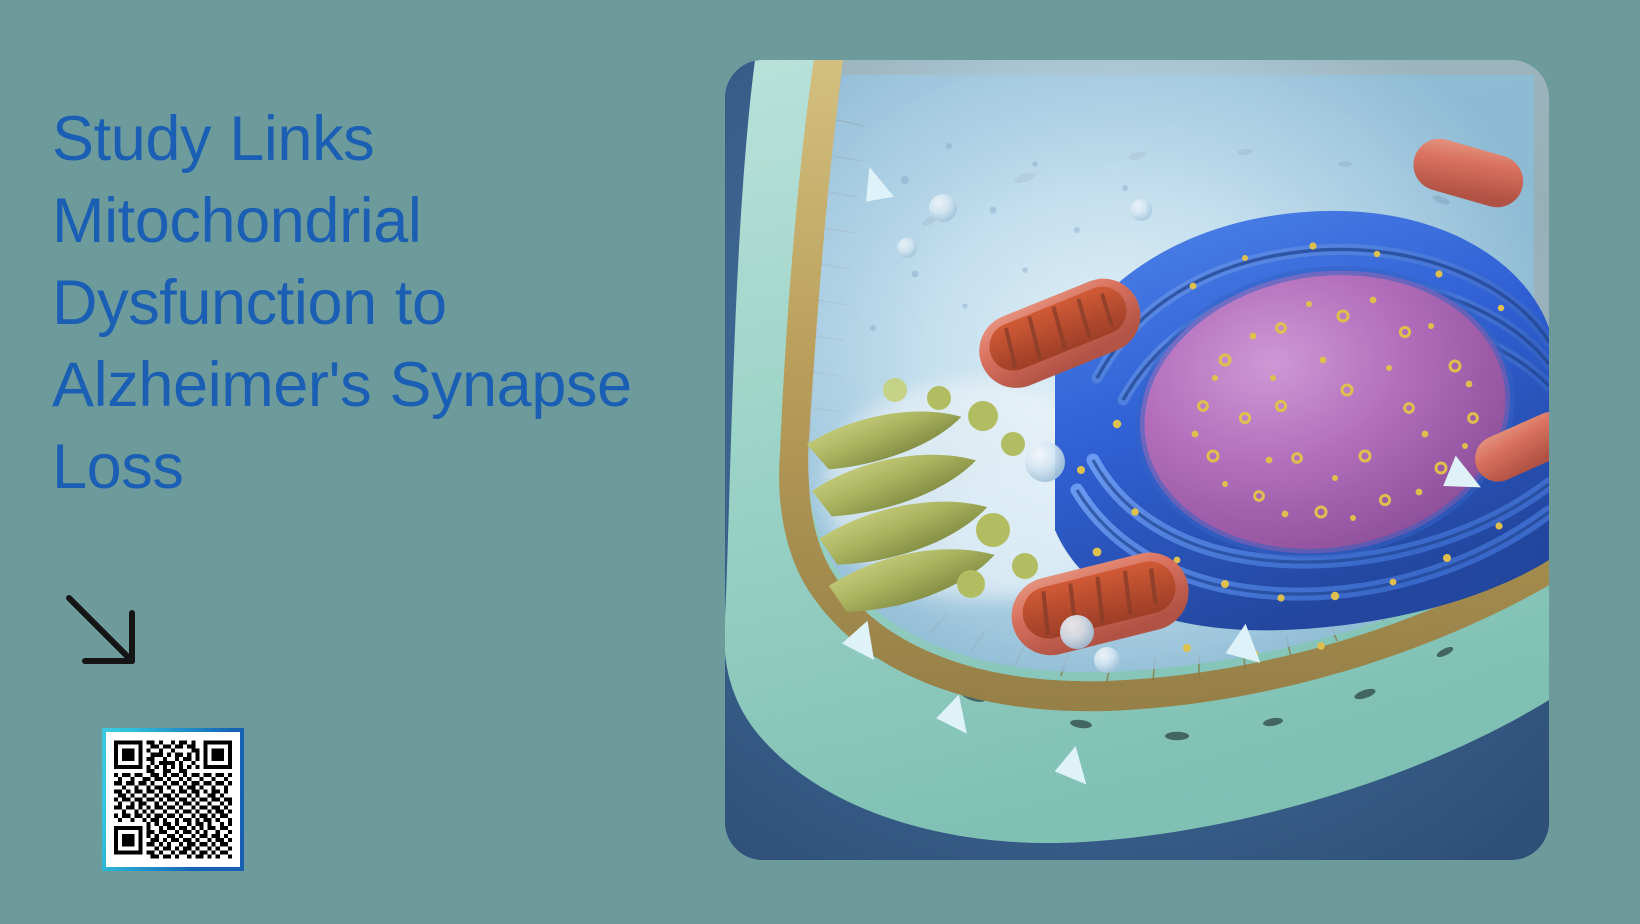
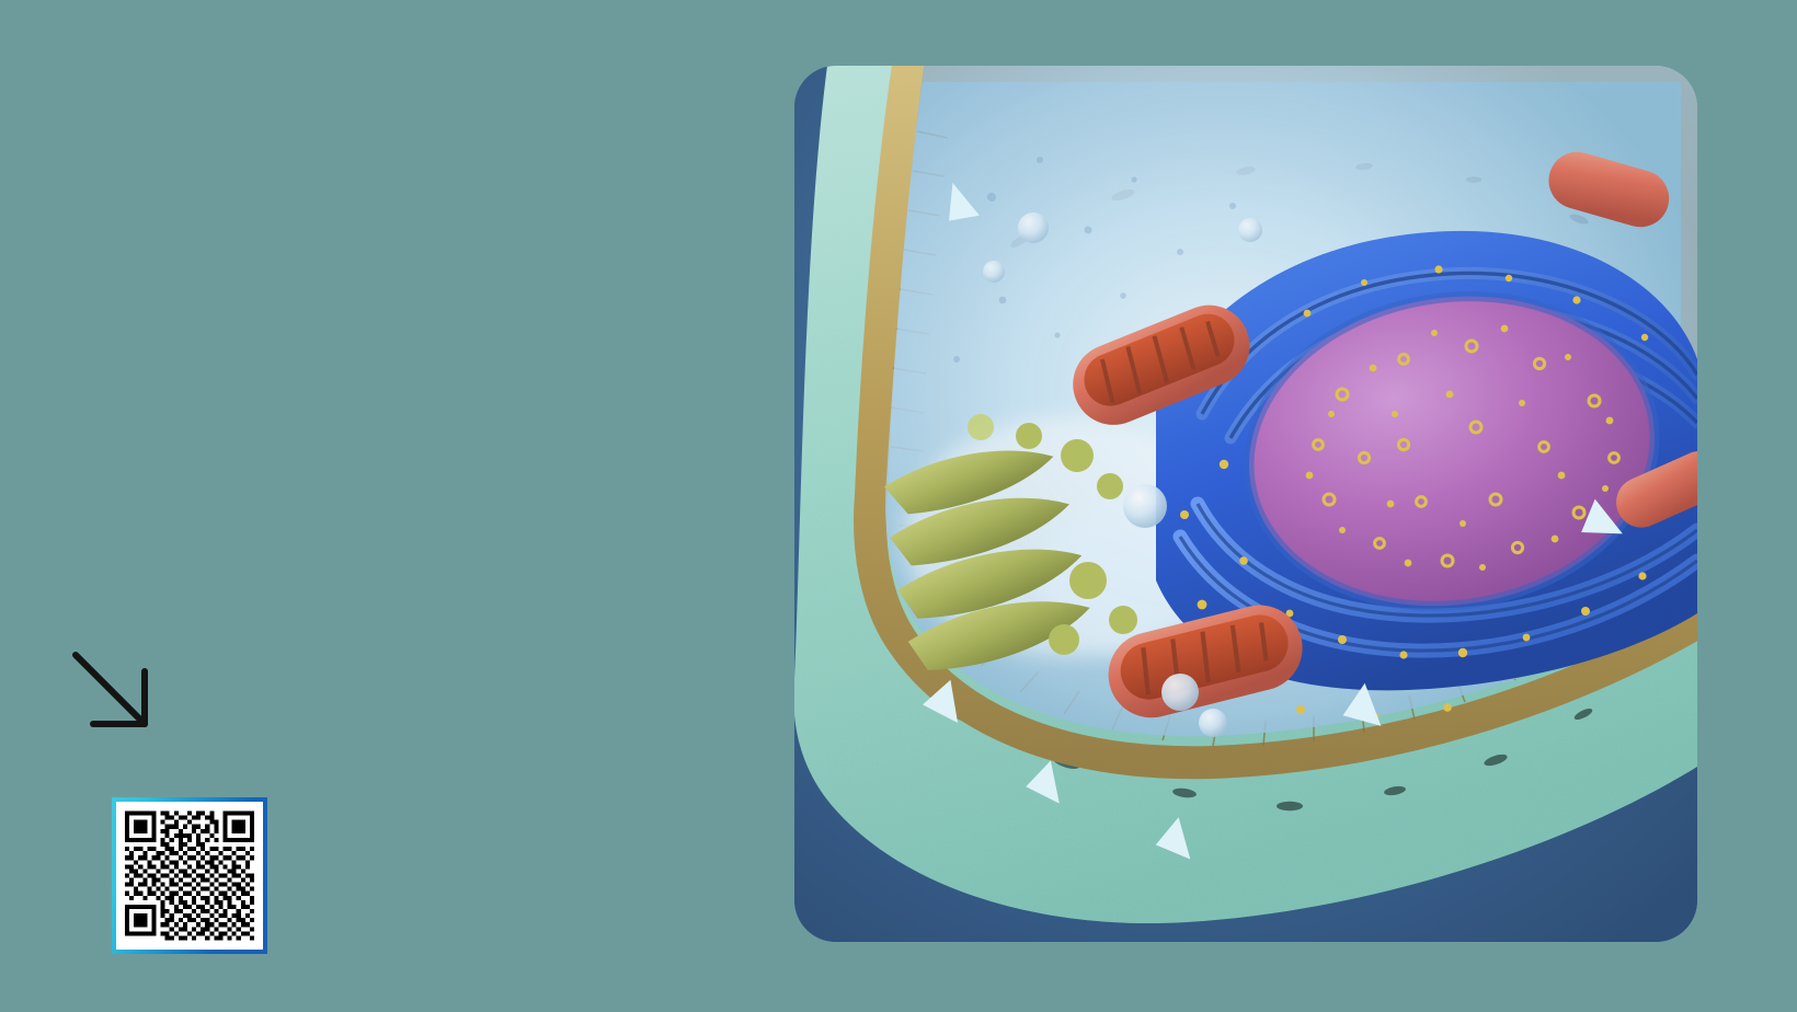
- Study Links Mitochondrial Dysfunction to Alzheimer's Synapse Loss
